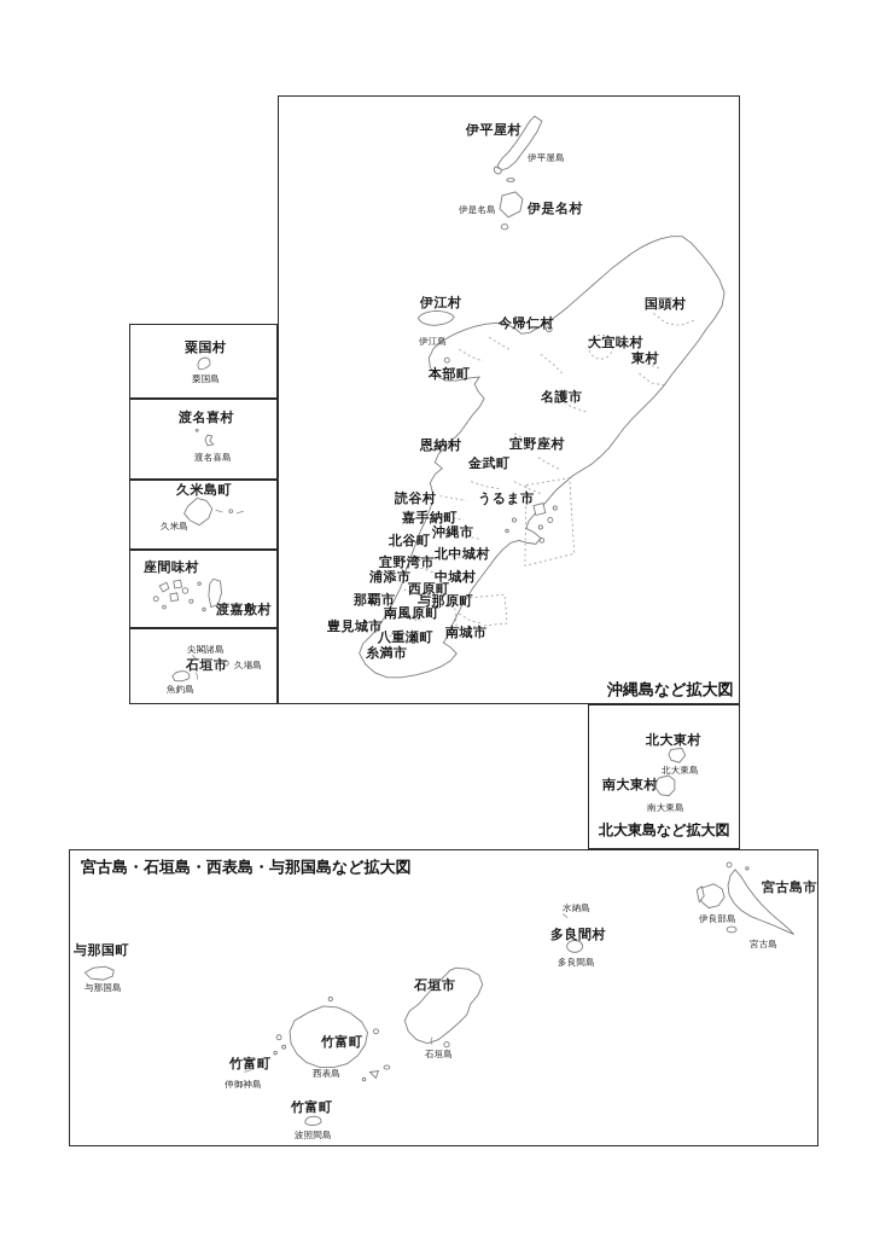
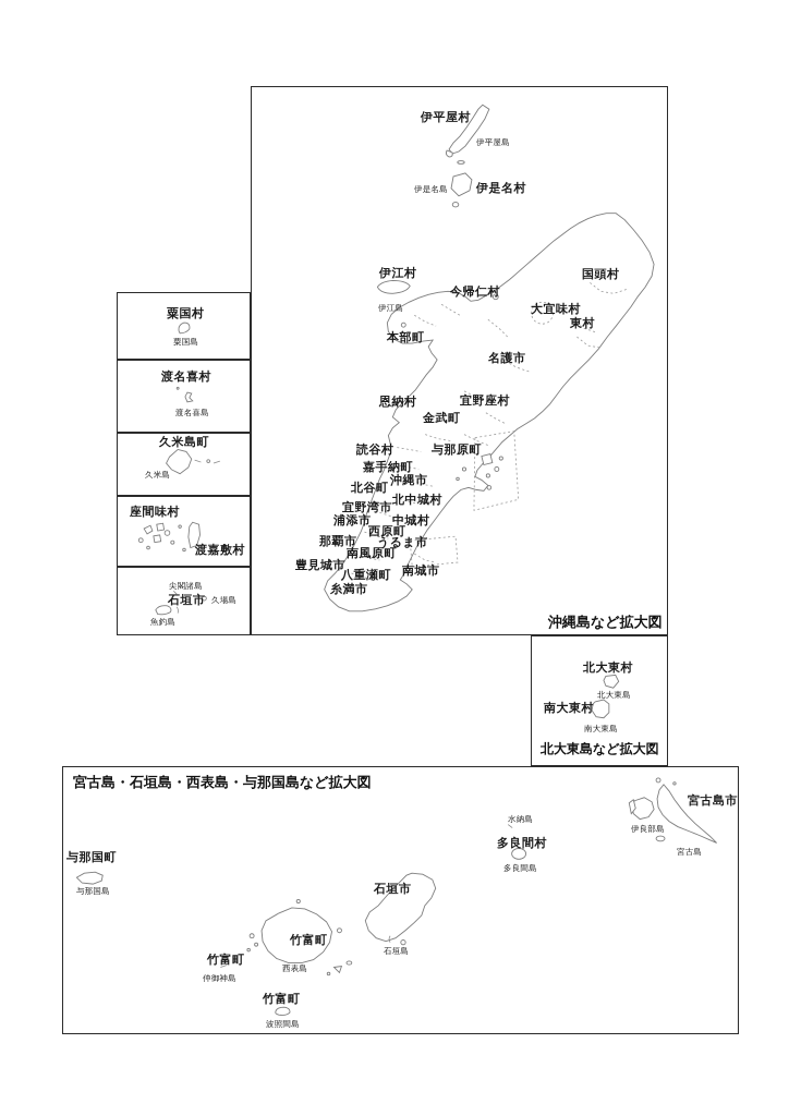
  沖縄島など拡大図
  伊平屋村
  伊平屋島
  伊是名島
  伊是名村
  伊江村
  伊江島
  今帰仁村
  国頭村
  大宜味村
  東村
  本部町
  名護市
  恩納村
  宜野座村
  金武町
- うるま市
+ 与那原町
  読谷村
  嘉手納町
  沖縄市
  北谷町
  北中城村
  宜野湾市
  中城村
  浦添市
  西原町
  那覇市
- 与那原町
+ うるま市
  南風原町
  豊見城市
  南城市
  八重瀬町
  糸満市
  粟国村
  粟国島
  渡名喜村
  渡名喜島
  久米島町
  久米島
  座間味村
  渡嘉敷村
  尖閣諸島
  石垣市
  久場島
  魚釣島
  北大東島など拡大図
  北大東村
  北大東島
  南大東村
  南大東島
  宮古島・石垣島・西表島・与那国島など拡大図
  与那国町
  与那国島
  水納島
  多良間村
  多良間島
  伊良部島
  宮古島市
  宮古島
  石垣市
  石垣島
  竹富町
  西表島
  竹富町
  仲御神島
  竹富町
  波照間島
